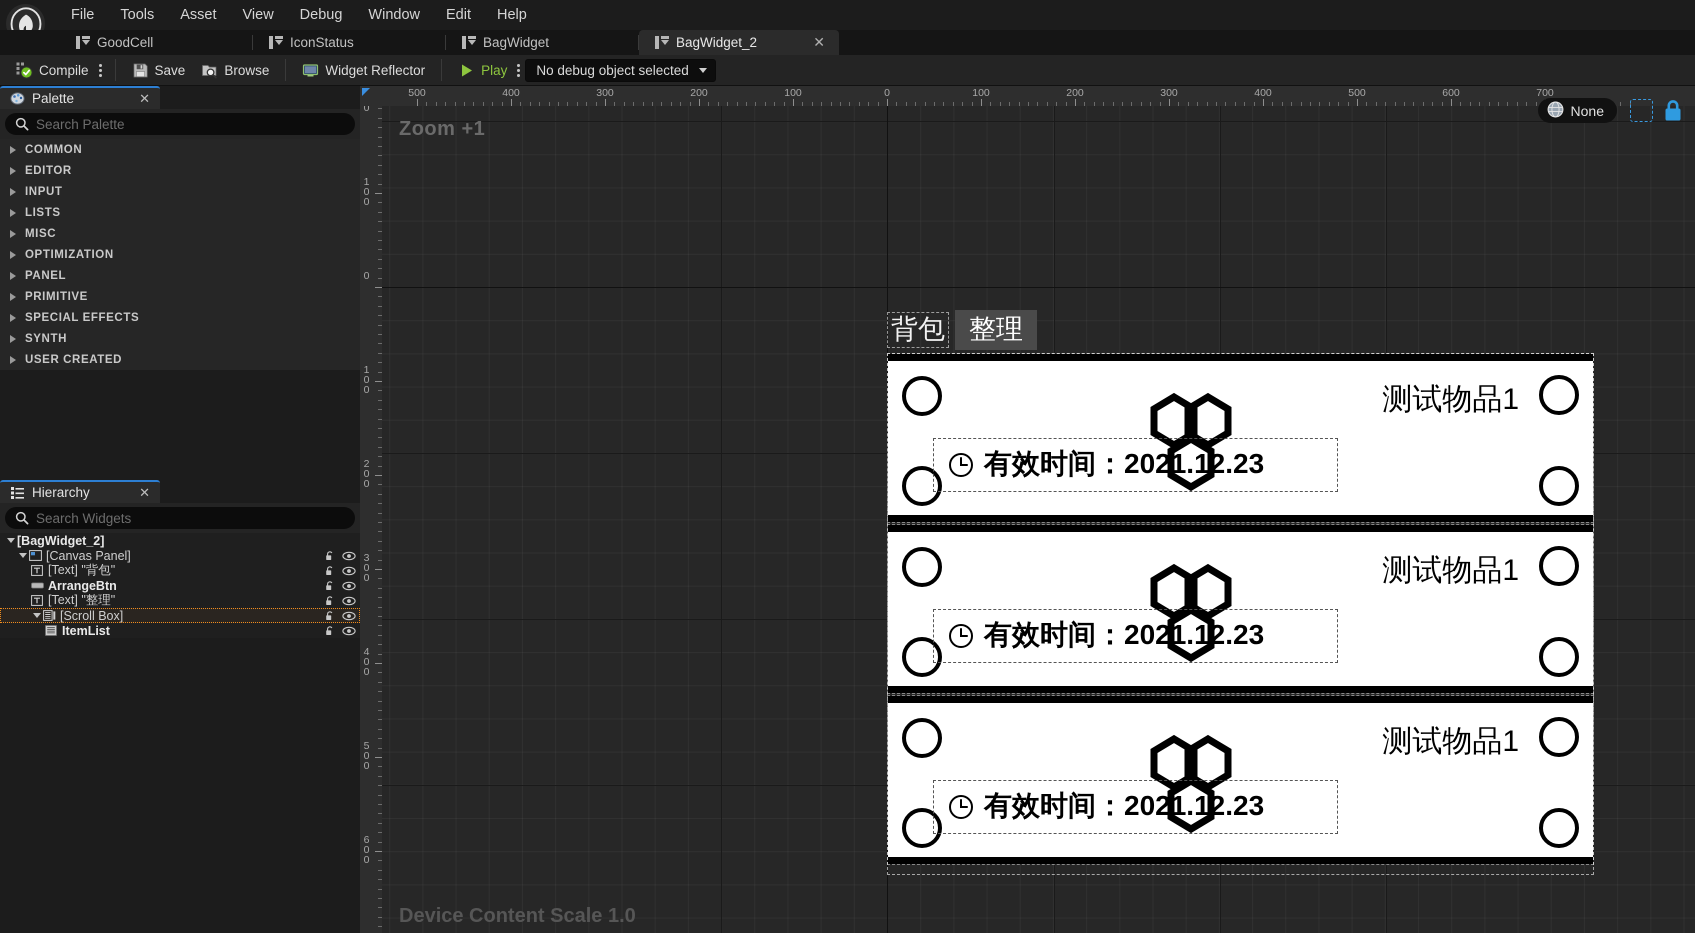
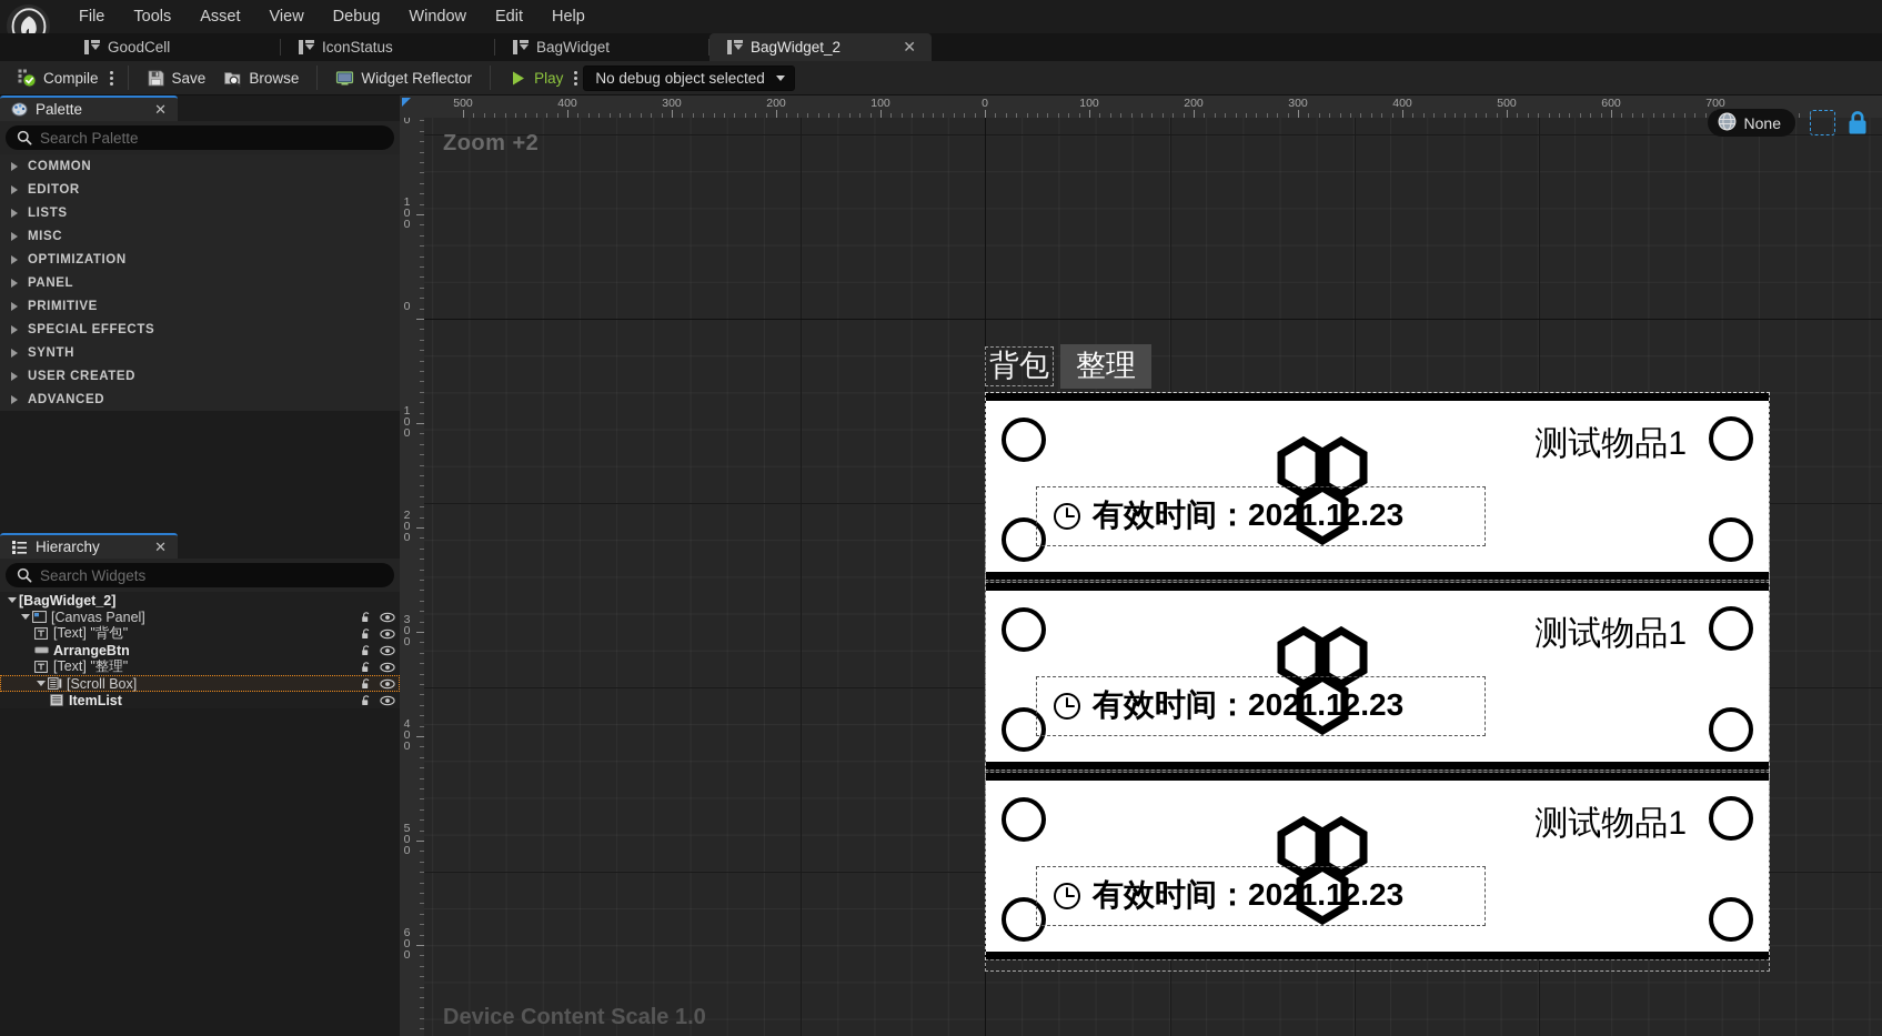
  File
  Tools
  Asset
  View
  Debug
  Window
  Edit
  Help
  GoodCell
  IconStatus
  BagWidget
  BagWidget_2
  ✕
  Compile
  Save
  Browse
  Widget Reflector
  Play
  No debug object selected
  Palette
  ✕
  Search Palette
  COMMON
  EDITOR
- INPUT
  LISTS
  MISC
  OPTIMIZATION
  PANEL
  PRIMITIVE
  SPECIAL EFFECTS
  SYNTH
  USER CREATED
+ ADVANCED
  Hierarchy
  ✕
  Search Widgets
  [BagWidget_2]
  [Canvas Panel]
  [Text] "背包"
  ArrangeBtn
  [Text] "整理"
  [Scroll Box]
  ItemList
  500
  400
  300
  200
  100
  0
  100
  200
  300
  400
  500
  600
  700
  100
  0
  100
  200
  300
  400
  500
  600
- Zoom +1
+ Zoom +2
  Device Content Scale 1.0
  背包
  整理
  测试物品1
  有效时间：2021.12.23
  测试物品1
  有效时间：2021.12.23
  测试物品1
  有效时间：2021.12.23
  None
